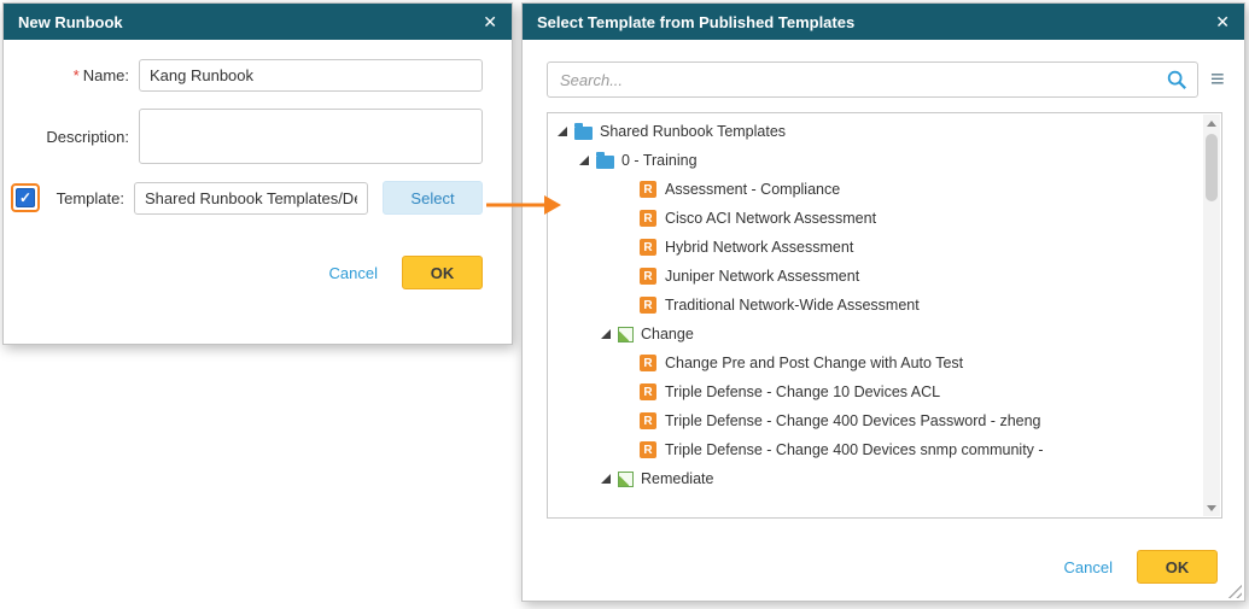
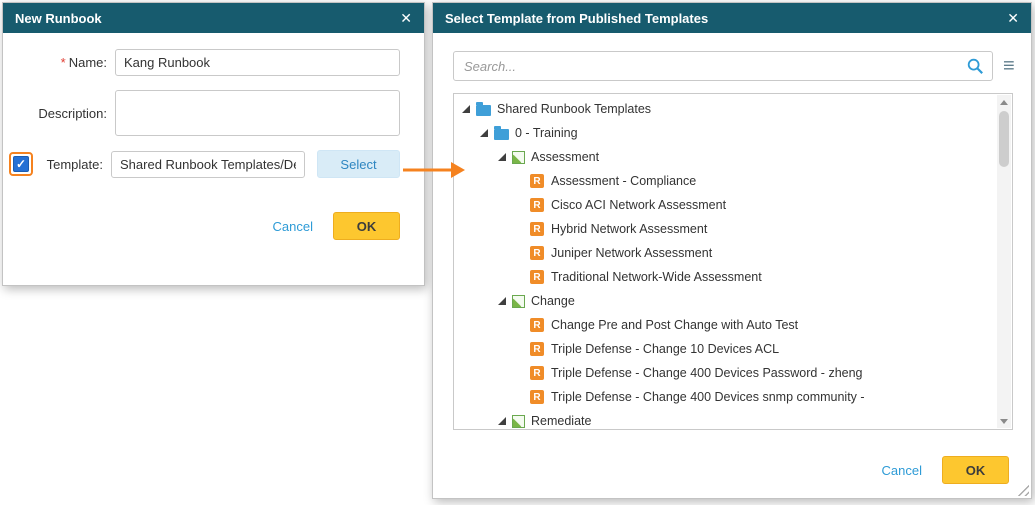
  New Runbook
  ✕
  * Name:
  Kang Runbook
  Description:
  ✓
  Template:
  Shared Runbook Templates/D
  Select
  Cancel
  OK
  Select Template from Published Templates
  ✕
  Search...
  ≡
  Shared Runbook Templates
  0 - Training
+ Assessment
  R
  Assessment - Compliance
  R
  Cisco ACI Network Assessment
  R
  Hybrid Network Assessment
  R
  Juniper Network Assessment
  R
  Traditional Network-Wide Assessment
  Change
  R
  Change Pre and Post Change with Auto Test
  R
  Triple Defense - Change 10 Devices ACL
  R
  Triple Defense - Change 400 Devices Password - zheng
  R
  Triple Defense - Change 400 Devices snmp community -
  Remediate
  Cancel
  OK
